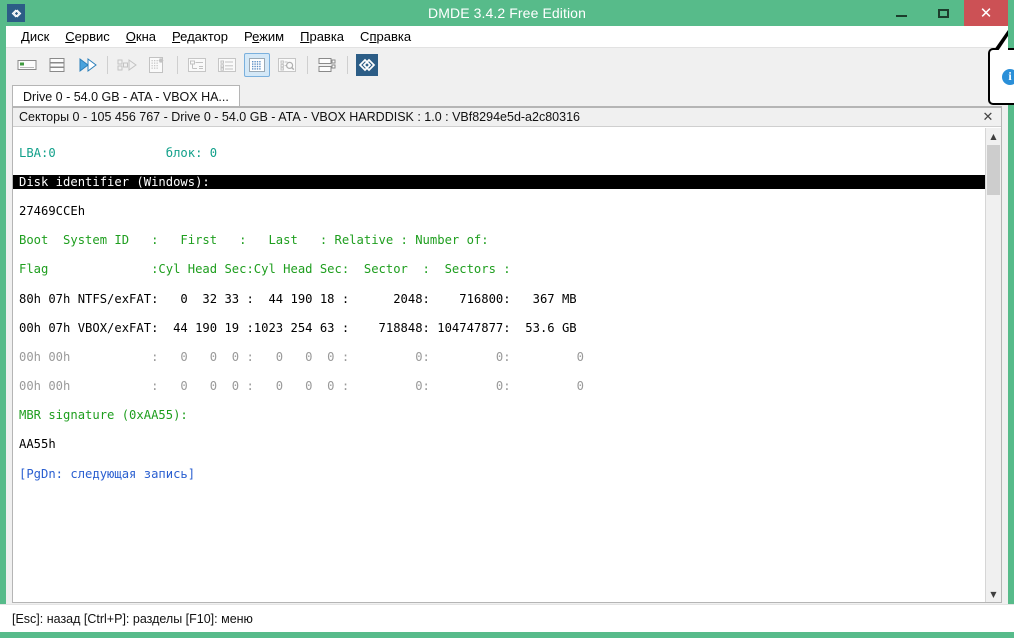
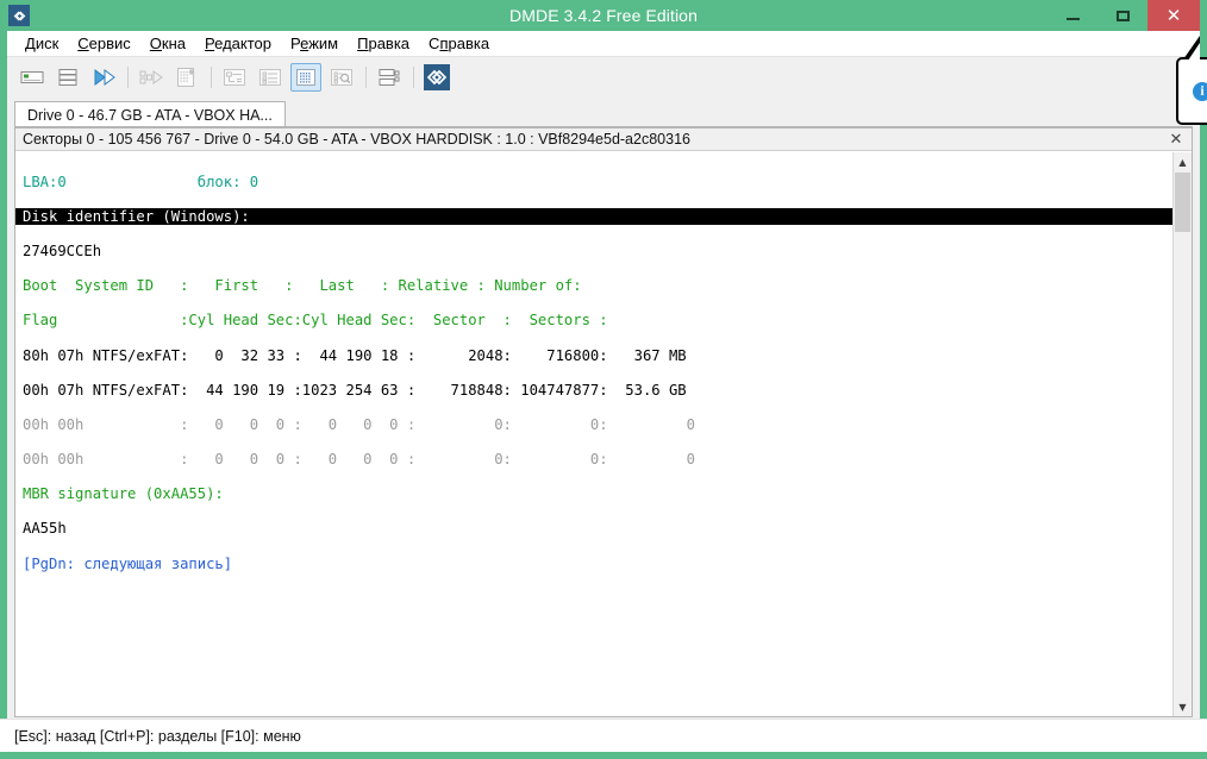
  DMDE 3.4.2 Free Edition
  ✕
  Диск
  Сервис
  Окна
  Редактор
  Режим
  Правка
  Справка
- Drive 0 - 54.0 GB - ATA - VBOX HA...
+ Drive 0 - 46.7 GB - ATA - VBOX HA...
  Секторы 0 - 105 456 767 - Drive 0 - 54.0 GB - ATA - VBOX HARDDISK : 1.0 : VBf8294e5d-a2c80316
  ✕
  LBA:0 блок: 0
  Disk identifier (Windows):
  27469CCEh
  Boot System ID : First : Last : Relative : Number of:
  Flag :Cyl Head Sec:Cyl Head Sec: Sector : Sectors :
  80h 07h NTFS/exFAT: 0 32 33 : 44 190 18 : 2048: 716800: 367 MB
- 00h 07h VBOX/exFAT: 44 190 19 :1023 254 63 : 718848: 104747877: 53.6 GB
+ 00h 07h NTFS/exFAT: 44 190 19 :1023 254 63 : 718848: 104747877: 53.6 GB
  00h 00h : 0 0 0 : 0 0 0 : 0: 0: 0
  00h 00h : 0 0 0 : 0 0 0 : 0: 0: 0
  MBR signature (0xAA55):
  AA55h
  [PgDn: следующая запись]
  ▲
  ▼
  [Esc]: назад [Ctrl+P]: разделы [F10]: меню
  i
